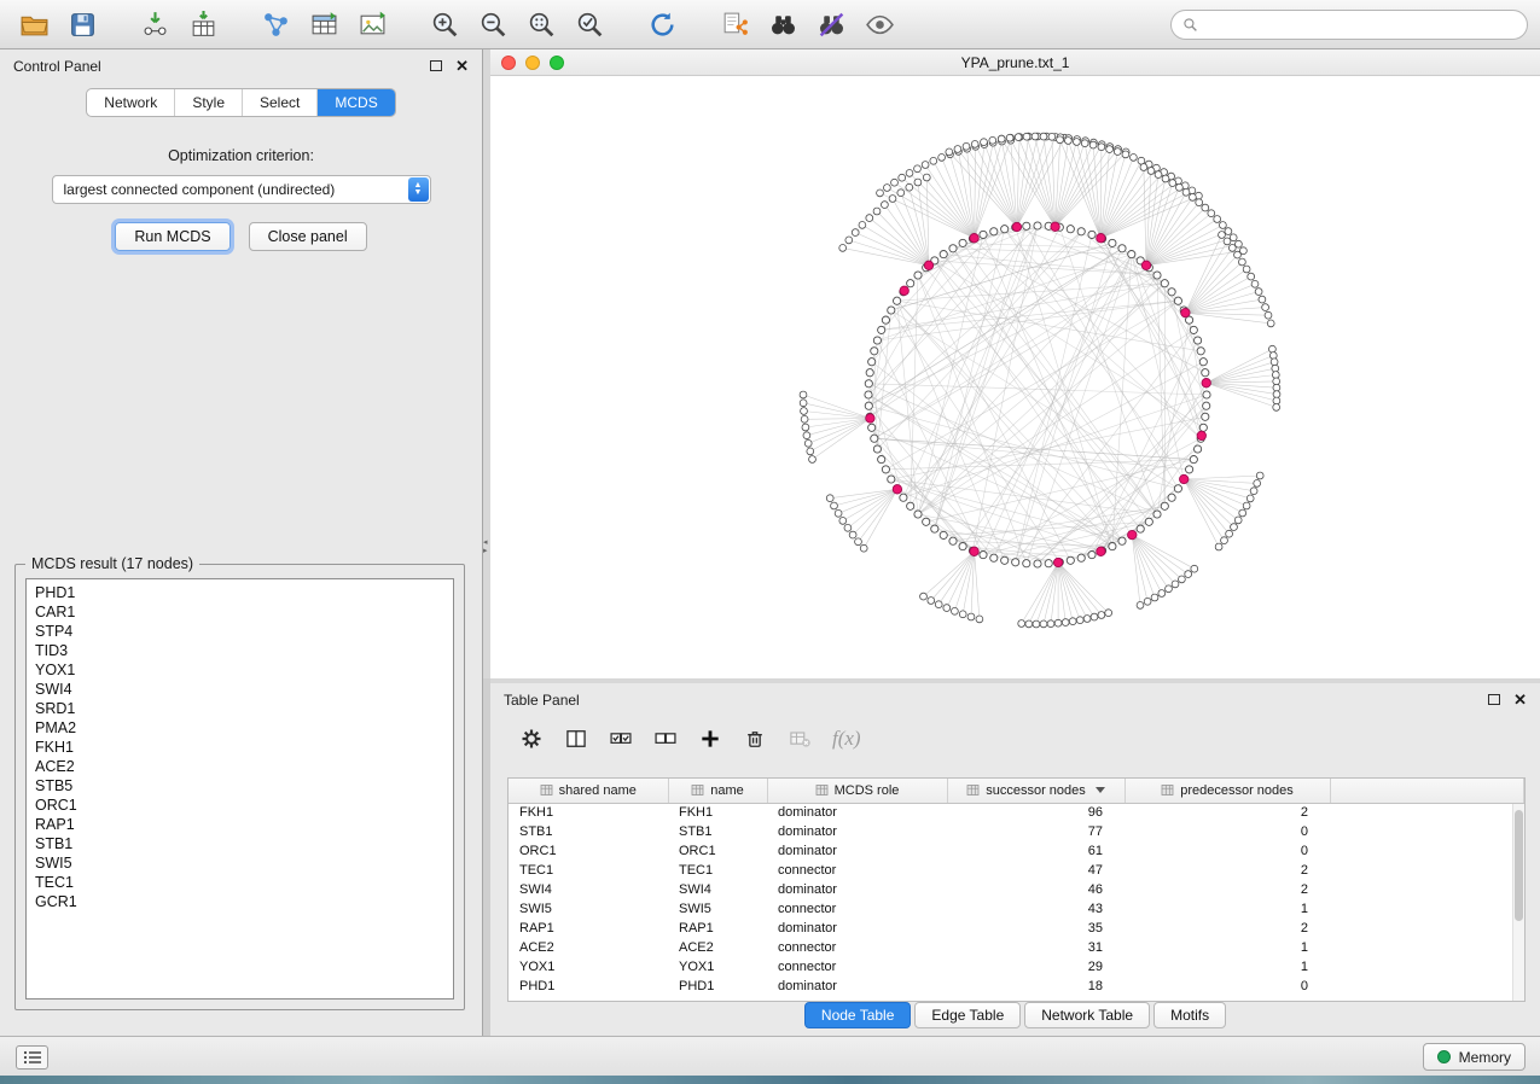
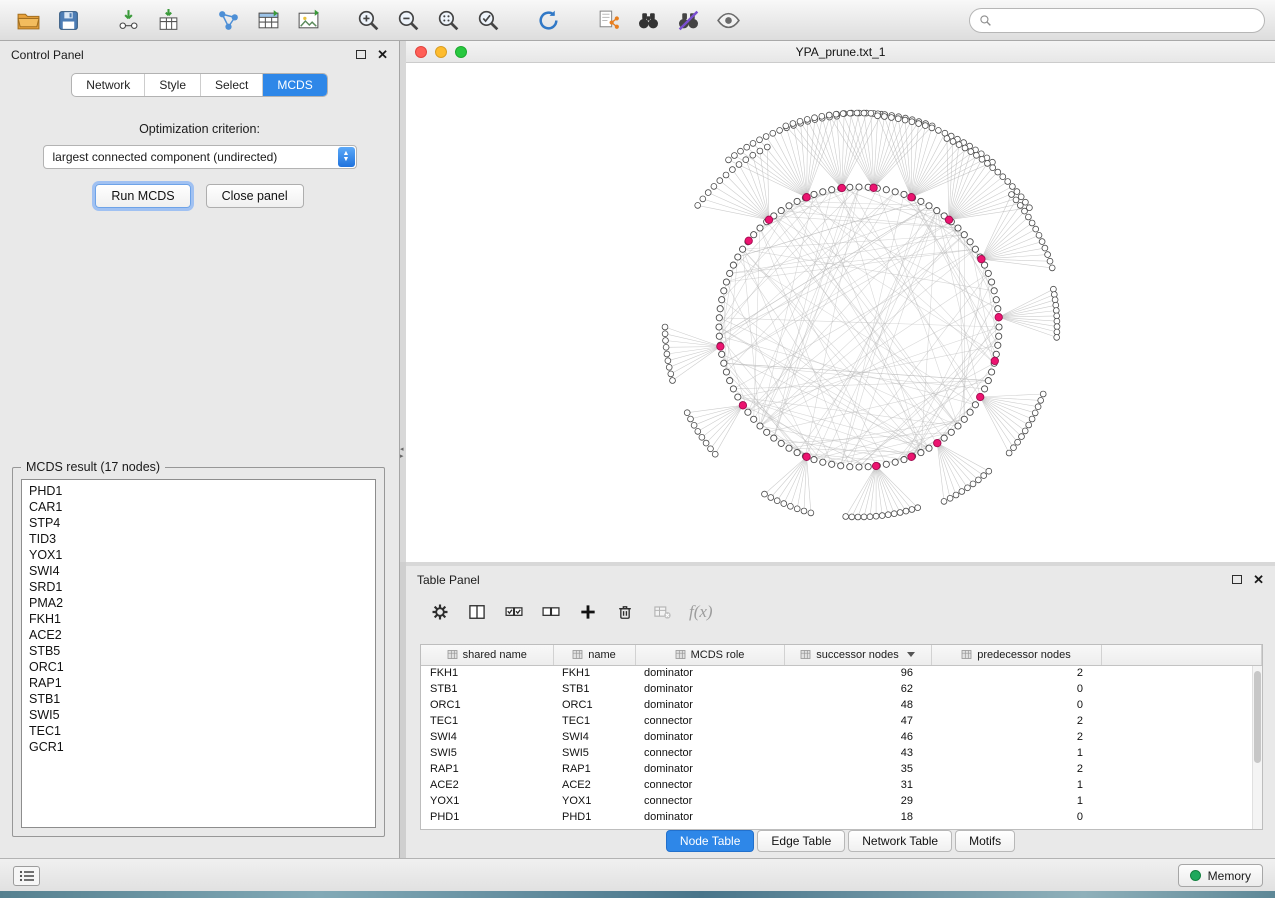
  Control Panel
  ✕
  Network
  Style
  Select
  MCDS
  Optimization criterion:
  largest connected component (undirected)
  Run MCDS
  Close panel
  MCDS result (17 nodes)
  PHD1
  CAR1
  STP4
  TID3
  YOX1
  SWI4
  SRD1
  PMA2
  FKH1
  ACE2
  STB5
  ORC1
  RAP1
  STB1
  SWI5
  TEC1
  GCR1
  YPA_prune.txt_1
  Table Panel
  ✕
  f(x)
  shared name	name	MCDS role	successor nodes	predecessor nodes
  FKH1	FKH1	dominator	96	2
- STB1	STB1	dominator	77	0
+ STB1	STB1	dominator	62	0
- ORC1	ORC1	dominator	61	0
+ ORC1	ORC1	dominator	48	0
  TEC1	TEC1	connector	47	2
  SWI4	SWI4	dominator	46	2
  SWI5	SWI5	connector	43	1
  RAP1	RAP1	dominator	35	2
  ACE2	ACE2	connector	31	1
  YOX1	YOX1	connector	29	1
  PHD1	PHD1	dominator	18	0
  Node Table
  Edge Table
  Network Table
  Motifs
  Memory
